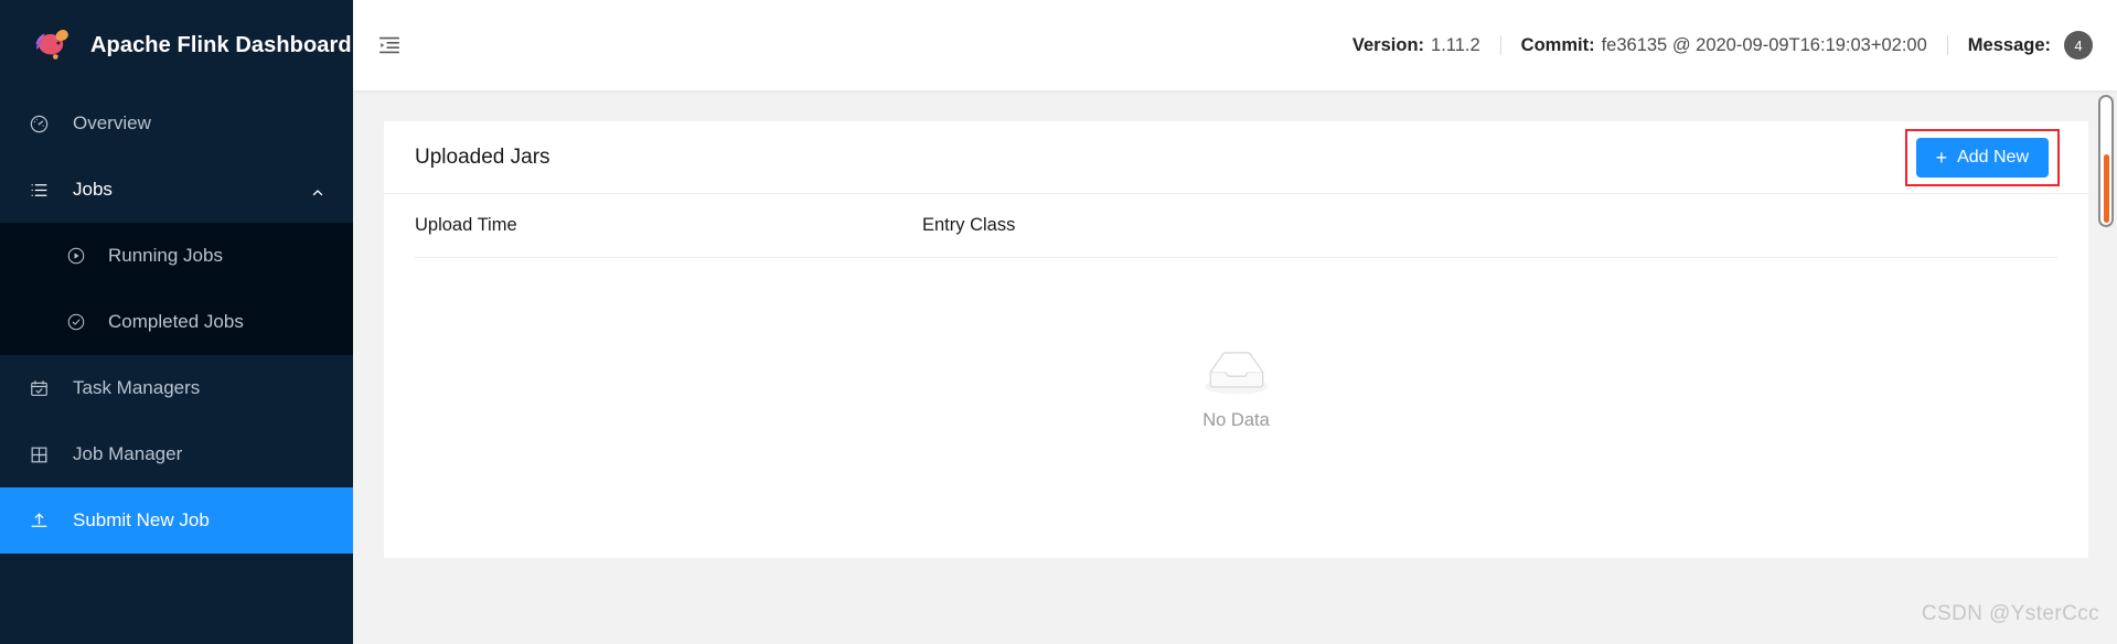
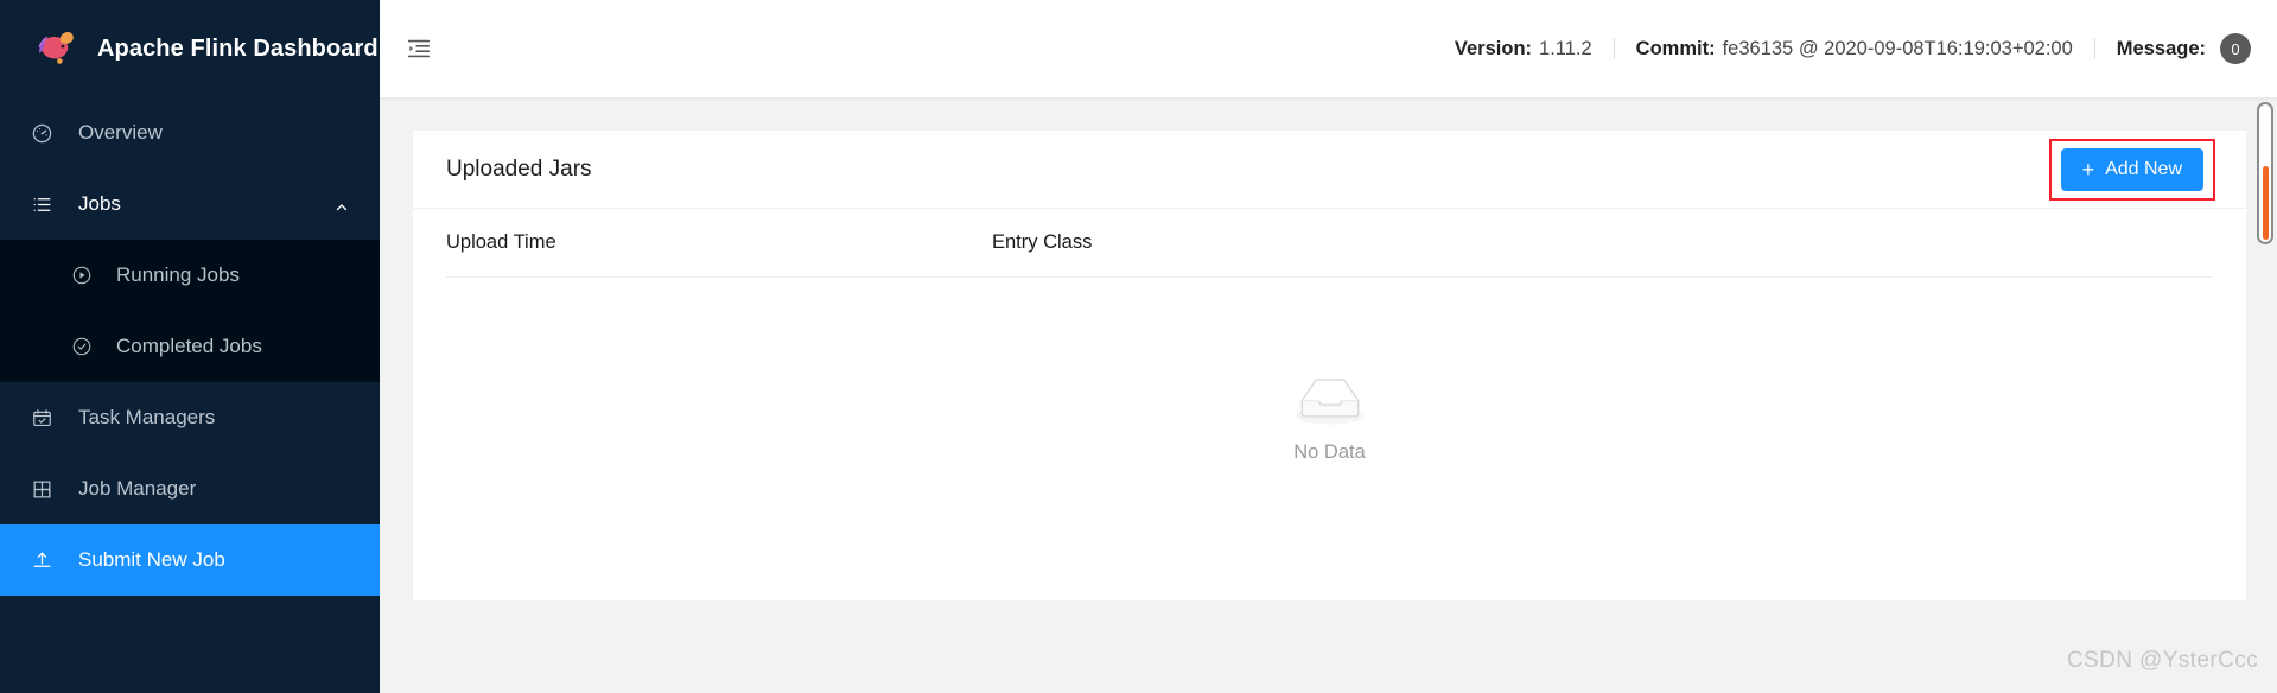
  Apache Flink Dashboard
  Overview
  Jobs
  Running Jobs
  Completed Jobs
  Task Managers
  Job Manager
  Submit New Job
  Version:
  1.11.2
  Commit:
- fe36135 @ 2020-09-09T16:19:03+02:00
+ fe36135 @ 2020-09-08T16:19:03+02:00
  Message:
- 4
+ 0
  Uploaded Jars
  +
  Add New
  Upload Time
  Entry Class
  No Data
  CSDN @YsterCcc
